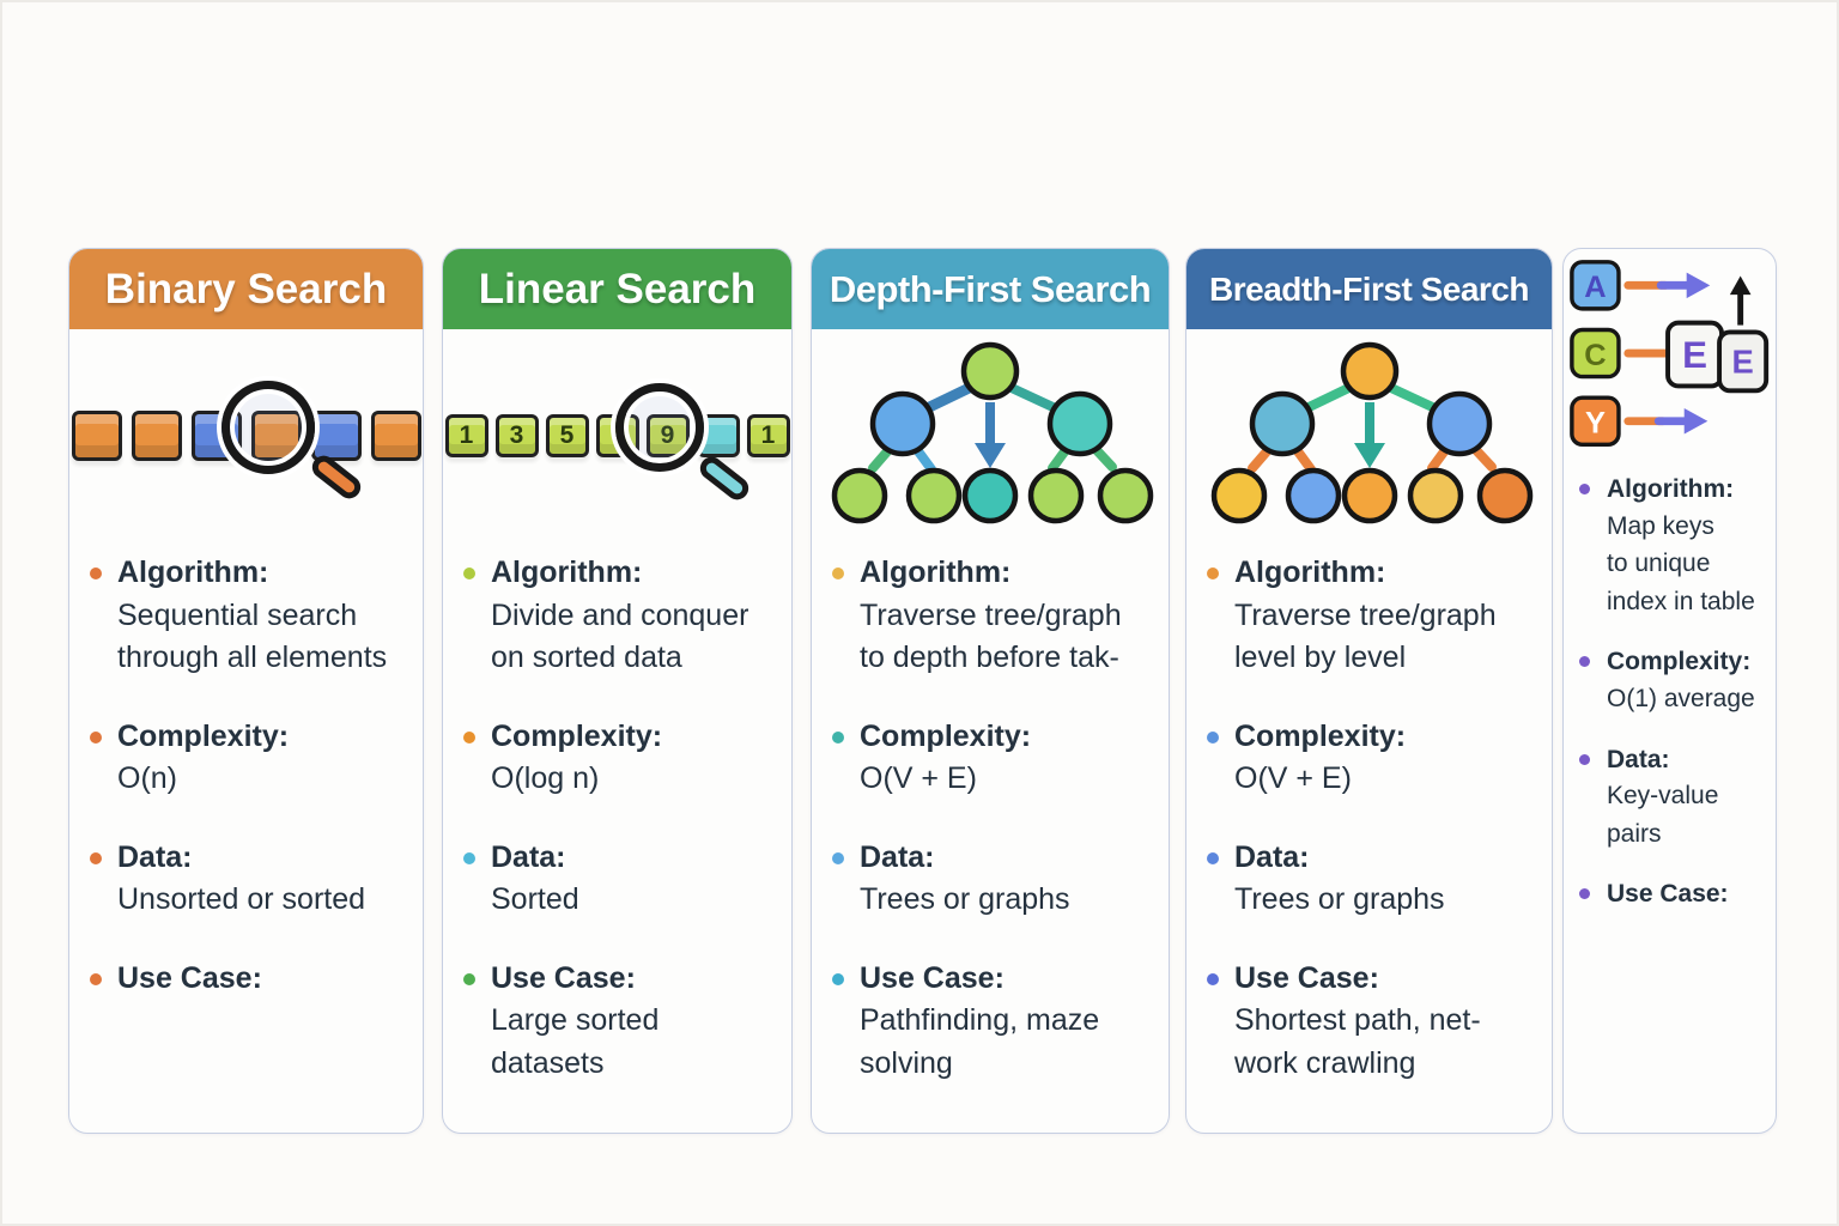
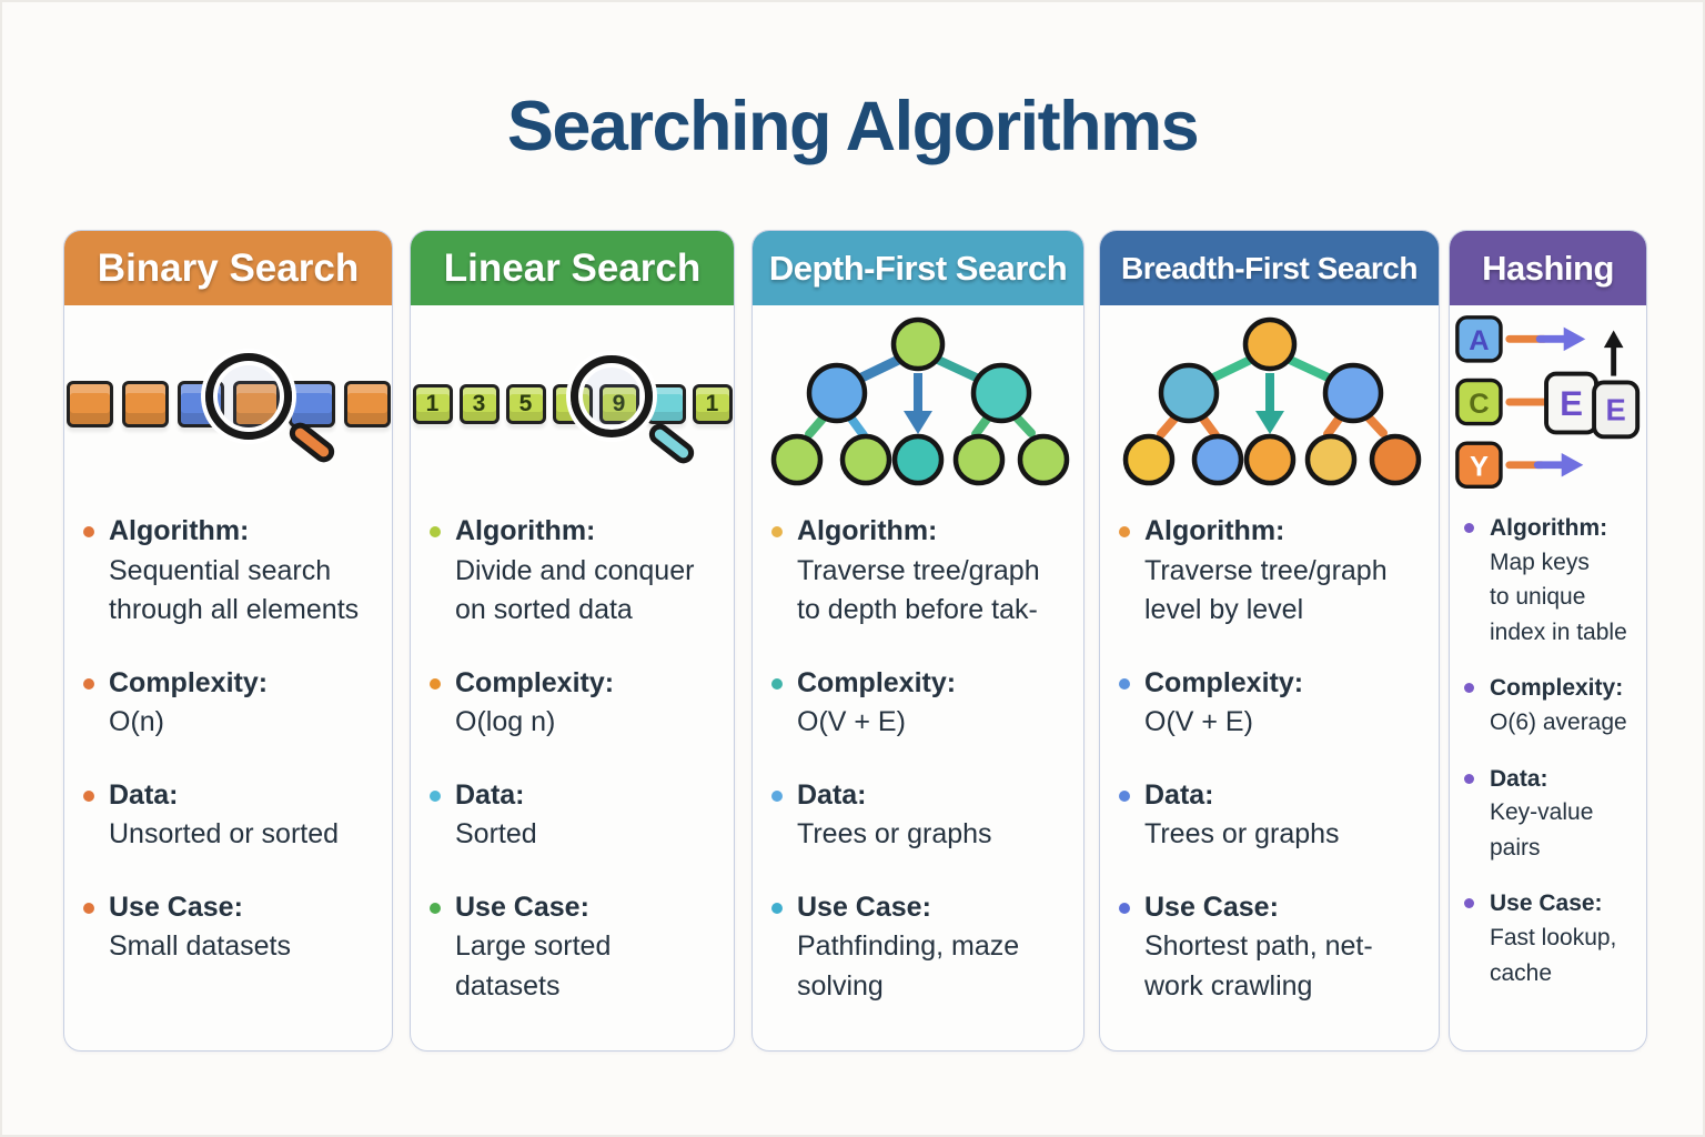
+ Searching Algorithms
  Binary Search
  Algorithm:
  Sequential search
  through all elements
  Complexity:
  O(n)
  Data:
  Unsorted or sorted
  Use Case:
+ Small datasets
  Linear Search
  1
  3
  5
  7
  9
  1
  Algorithm:
  Divide and conquer
  on sorted data
  Complexity:
  O(log n)
  Data:
  Sorted
  Use Case:
  Large sorted datasets
  Depth-First Search
  Algorithm:
  Traverse tree/graph
  to depth before tak-
  Complexity:
  O(V + E)
  Data:
  Trees or graphs
  Use Case:
  Pathfinding, maze
  solving
  Breadth-First Search
  Algorithm:
  Traverse tree/graph
  level by level
  Complexity:
  O(V + E)
  Data:
  Trees or graphs
  Use Case:
  Shortest path, net-
  work crawling
+ Hashing
  A
  C
  Y
  E
  E
  Algorithm:
  Map keys
  to unique
  index in table
  Complexity:
- O(1) average
+ O(6) average
  Data:
  Key-value
  pairs
  Use Case:
+ Fast lookup,
+ cache
